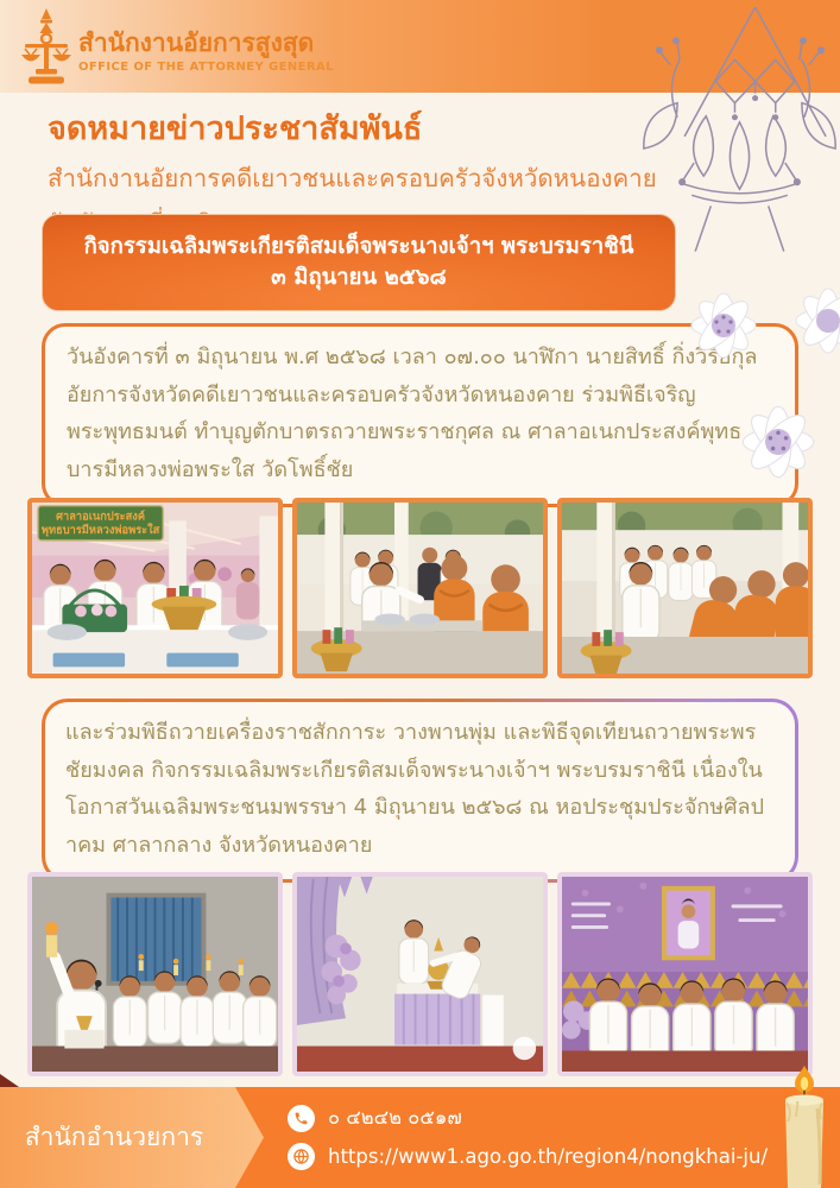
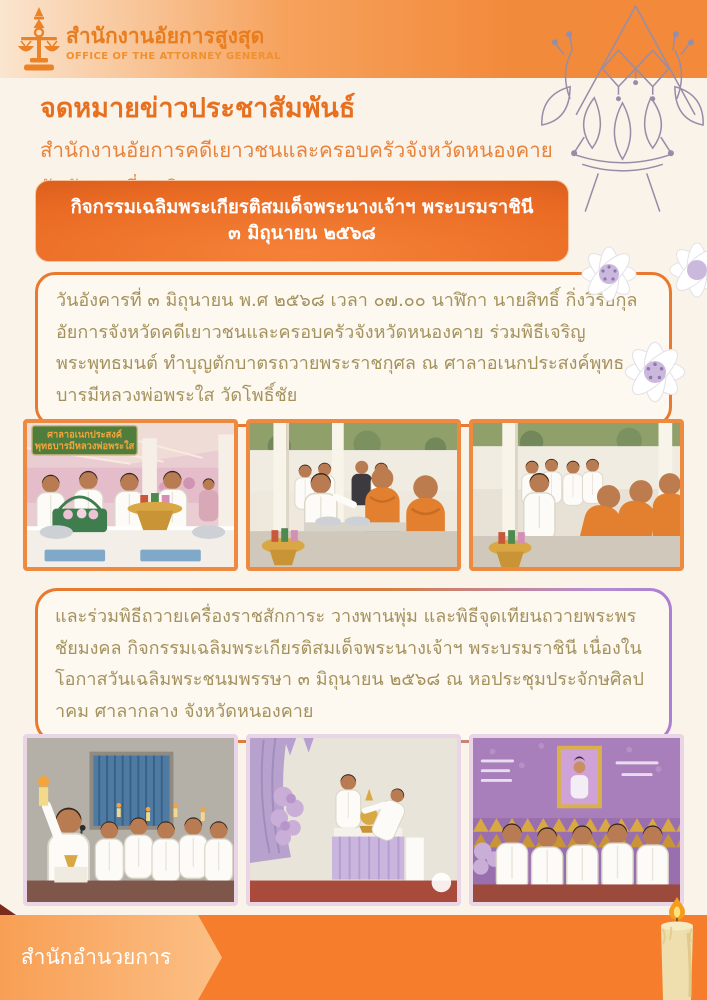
  สำนักงานอัยการสูงสุด
  OFFICE OF THE ATTORNEY GENERAL
  จดหมายข่าวประชาสัมพันธ์
  สำนักงานอัยการคดีเยาวชนและครอบครัวจังหวัดหนองคาย
  กิจกรรมเฉลิมพระเกียรติสมเด็จพระนางเจ้าฯ พระบรมราชินี
  ๓ มิถุนายน ๒๕๖๘
  วันอังคารที่ ๓ มิถุนายน พ.ศ ๒๕๖๘ เวลา ๐๗.๐๐ นาฬิกา นายสิทธิ์ กิ่งวิริกุล อัยการจังหวัดคดีเยาวชนและครอบครัวจังหวัดหนองคาย ร่วมพิธีเจริญพระพุทธมนต์ ทำบุญตักบาตรถวายพระราชกุศล ณ ศาลาอเนกประสงค์พุทธบารมีหลวงพ่อพระใส วัดโพธิ์ชัย
  ศาลาอเนกประสงค์
  พุทธบารมีหลวงพ่อพระใส
- และร่วมพิธีถวายเครื่องราชสักการะ วางพานพุ่ม และพิธีจุดเทียนถวายพระพรชัยมงคล กิจกรรมเฉลิมพระเกียรติสมเด็จพระนางเจ้าฯ พระบรมราชินี เนื่องในโอกาสวันเฉลิมพระชนมพรรษา 4 มิถุนายน ๒๕๖๘ ณ หอประชุมประจักษศิลปาคม ศาลากลาง จังหวัดหนองคาย
+ และร่วมพิธีถวายเครื่องราชสักการะ วางพานพุ่ม และพิธีจุดเทียนถวายพระพรชัยมงคล กิจกรรมเฉลิมพระเกียรติสมเด็จพระนางเจ้าฯ พระบรมราชินี เนื่องในโอกาสวันเฉลิมพระชนมพรรษา ๓ มิถุนายน ๒๕๖๘ ณ หอประชุมประจักษศิลปาคม ศาลากลาง จังหวัดหนองคาย
  สำนักอำนวยการ
- ๐ ๔๒๔๒ ๐๕๑๗
- https://www1.ago.go.th/region4/nongkhai-ju/
